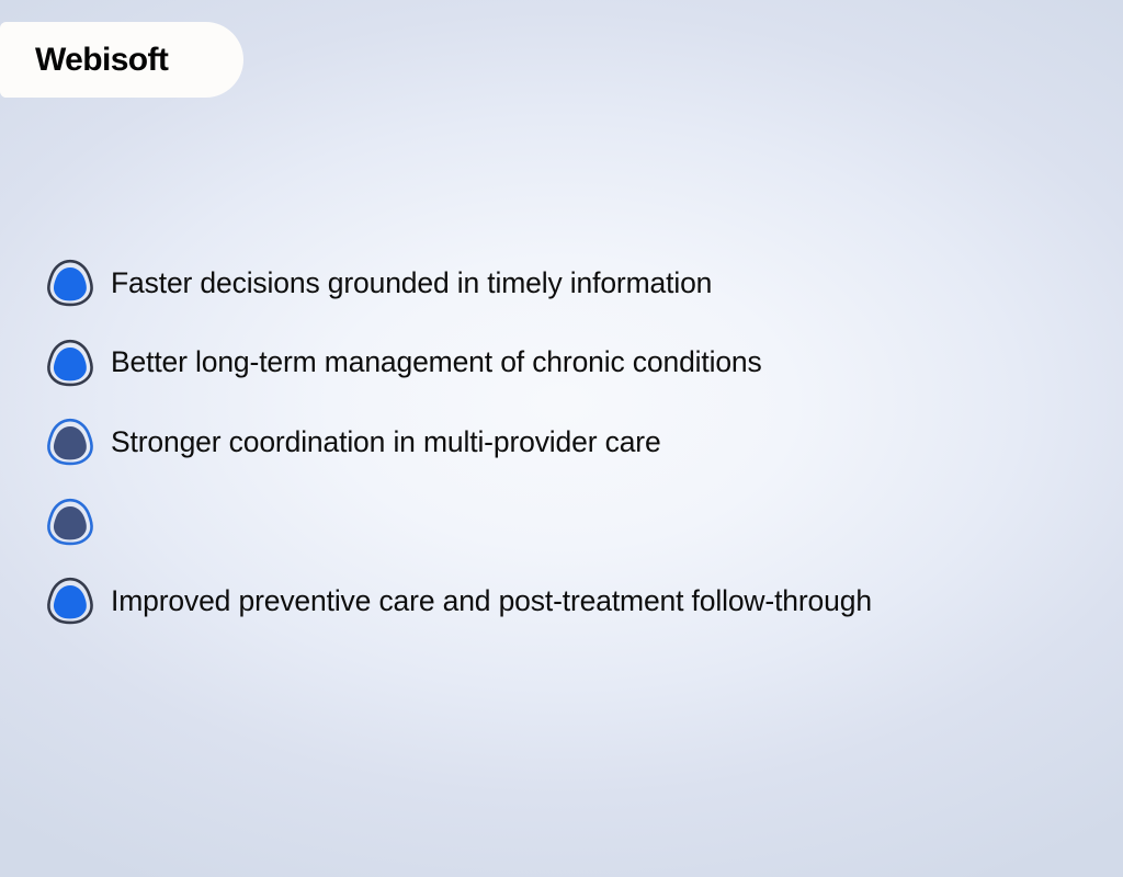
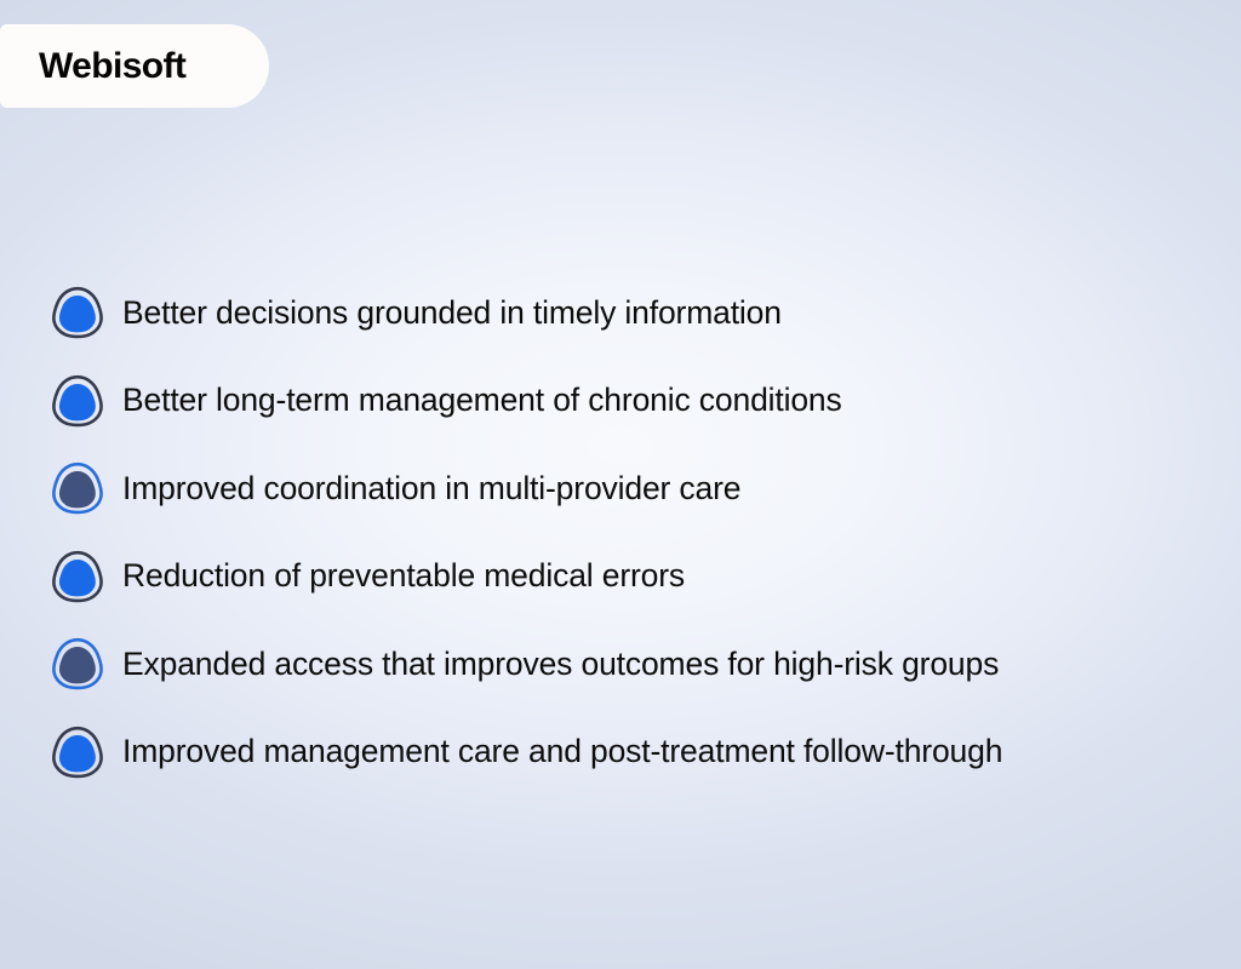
  Webisoft
- Faster decisions grounded in timely information
+ Better decisions grounded in timely information
  Better long-term management of chronic conditions
- Stronger coordination in multi-provider care
+ Improved coordination in multi-provider care
+ Reduction of preventable medical errors
+ Expanded access that improves outcomes for high-risk groups
- Improved preventive care and post-treatment follow-through
+ Improved management care and post-treatment follow-through
